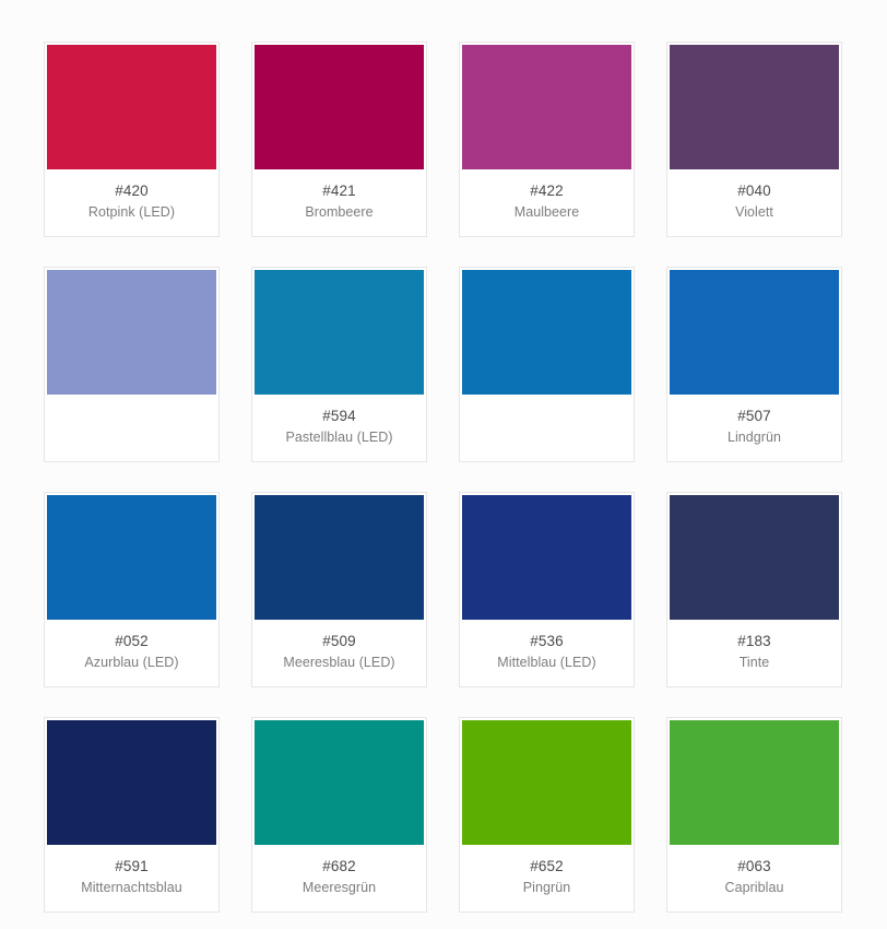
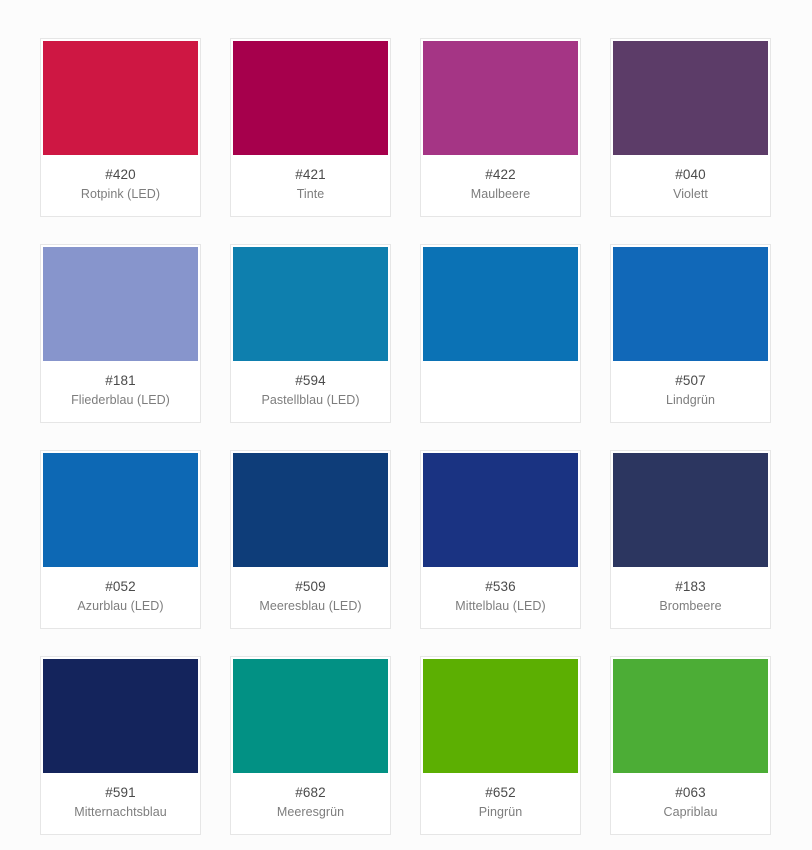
  #420
  Rotpink (LED)
  #421
- Brombeere
+ Tinte
  #422
  Maulbeere
  #040
  Violett
+ #181
+ Fliederblau (LED)
  #594
  Pastellblau (LED)
  #507
  Lindgrün
  #052
  Azurblau (LED)
  #509
  Meeresblau (LED)
  #536
  Mittelblau (LED)
  #183
- Tinte
+ Brombeere
  #591
  Mitternachtsblau
  #682
  Meeresgrün
  #652
  Pingrün
  #063
  Capriblau
